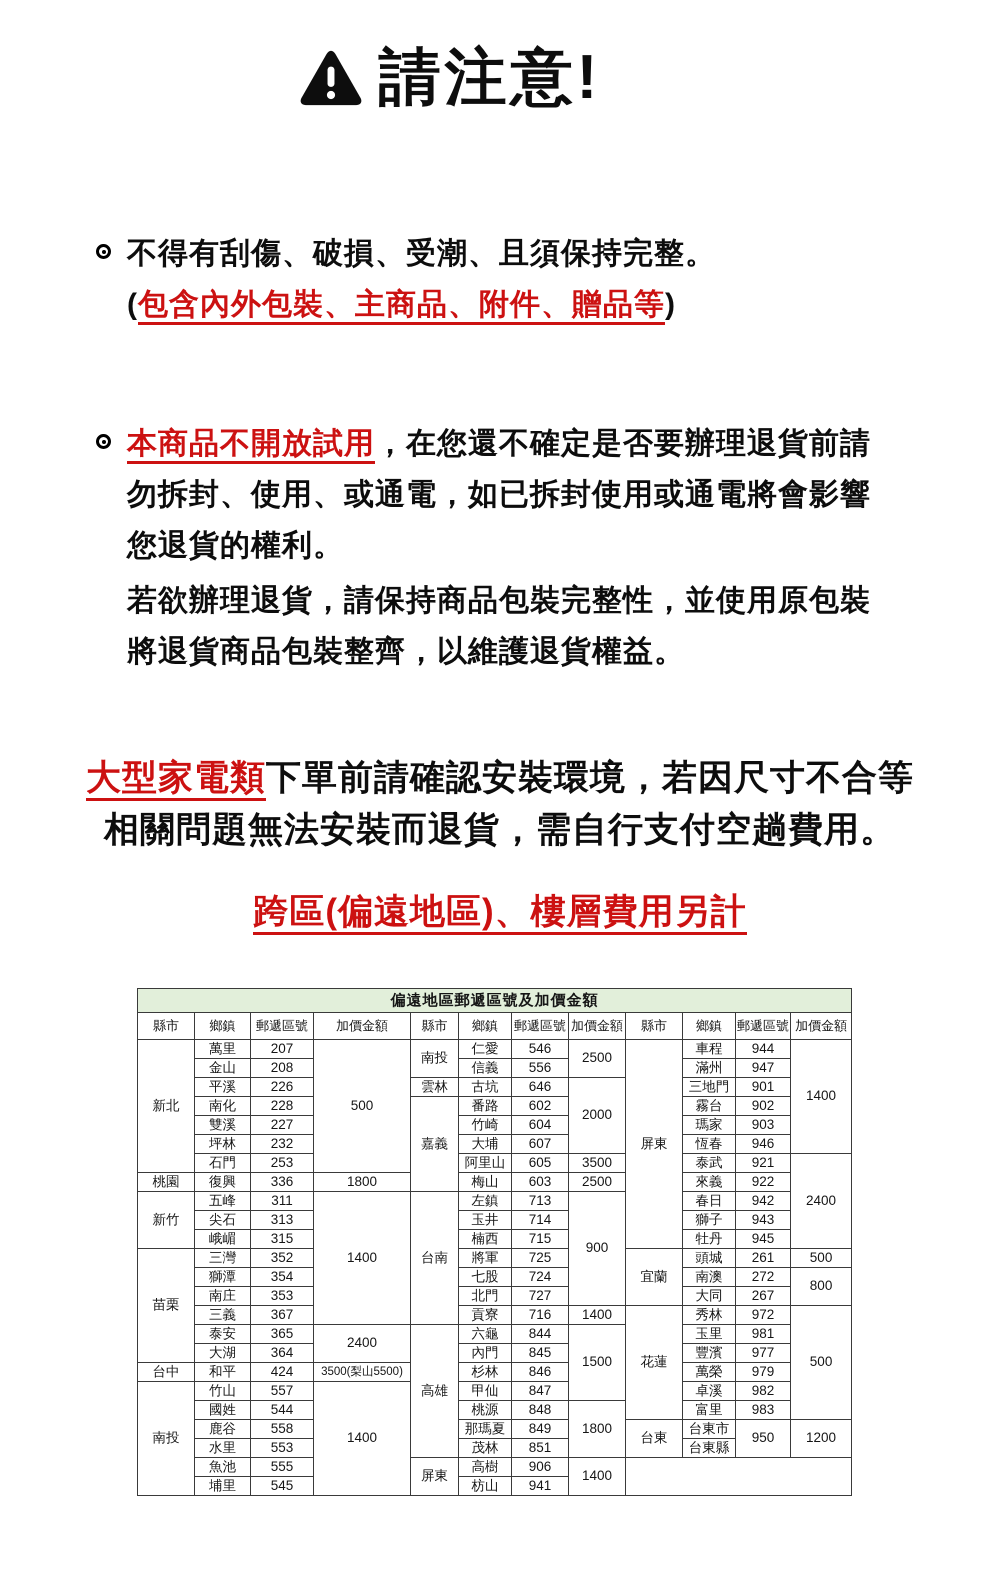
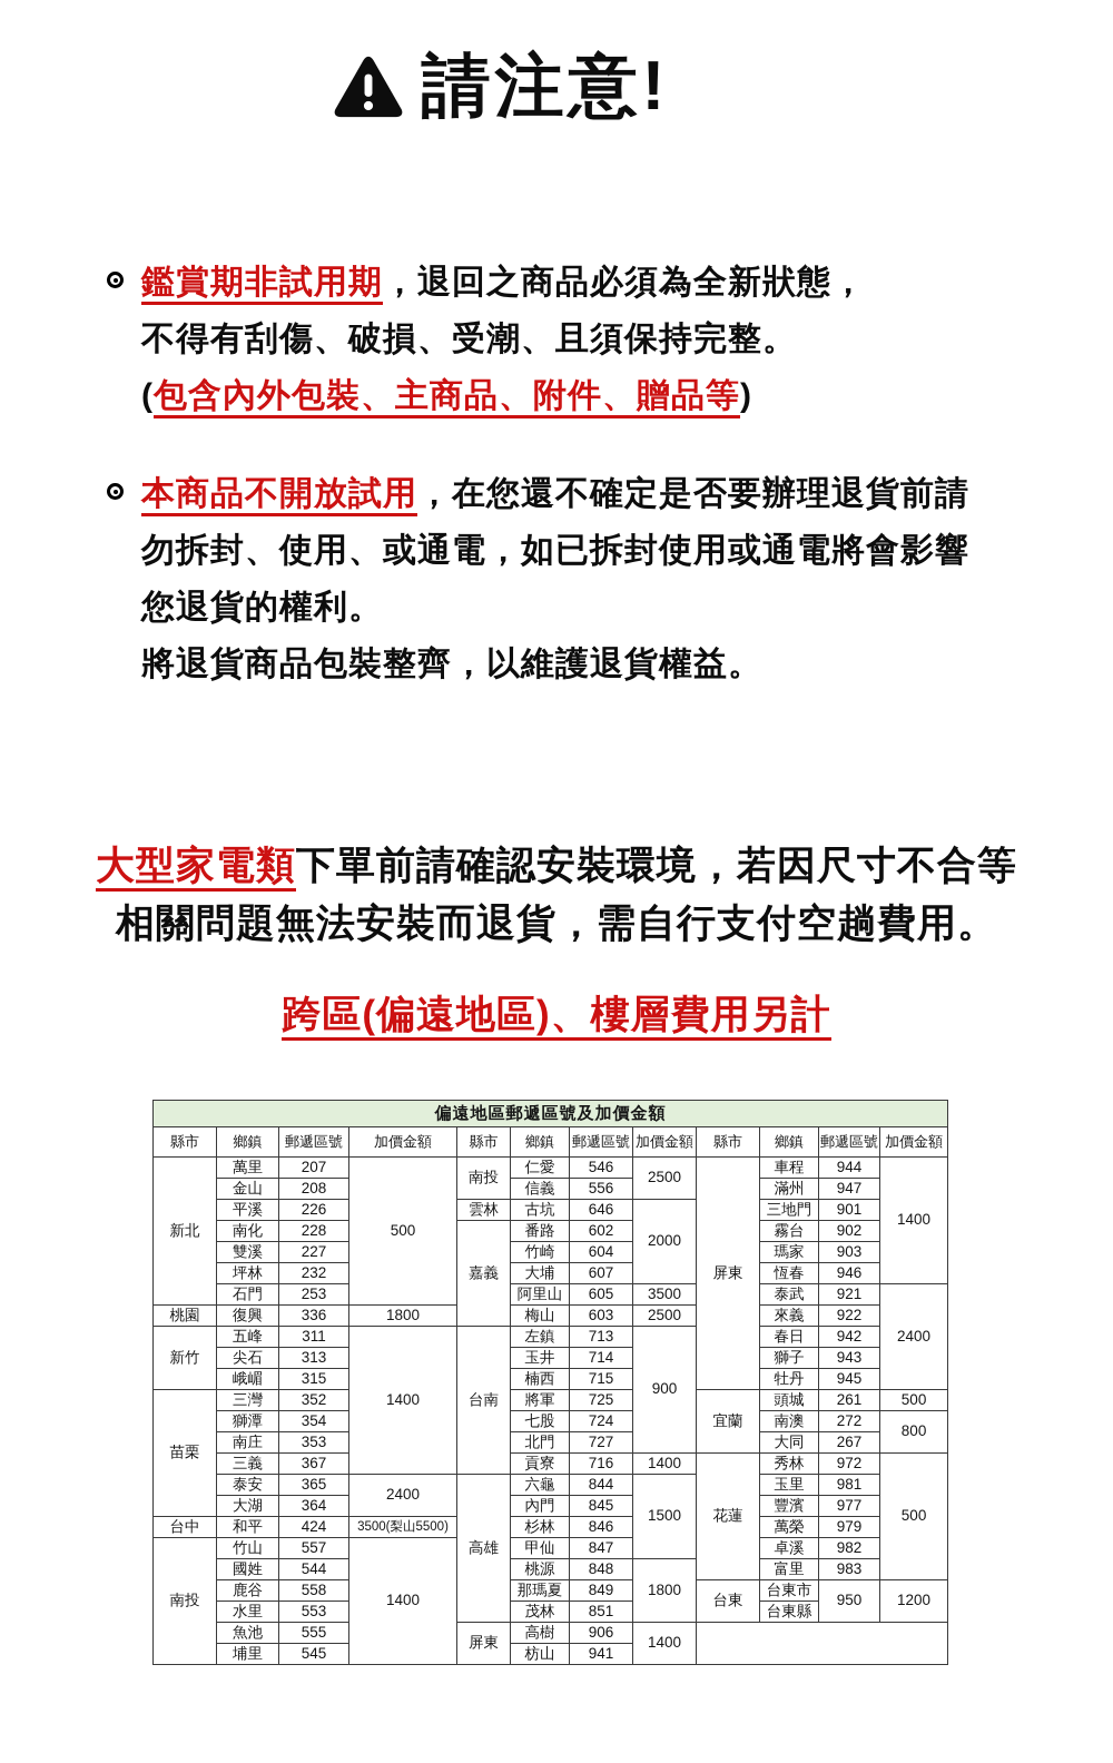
  請注意!
+ 鑑賞期非試用期，退回之商品必須為全新狀態，
  不得有刮傷、破損、受潮、且須保持完整。
  (包含內外包裝、主商品、附件、贈品等)
  本商品不開放試用，在您還不確定是否要辦理退貨前請
  勿拆封、使用、或通電，如已拆封使用或通電將會影響
  您退貨的權利。
- 若欲辦理退貨，請保持商品包裝完整性，並使用原包裝
  將退貨商品包裝整齊，以維護退貨權益。
  大型家電類下單前請確認安裝環境，若因尺寸不合等
  相關問題無法安裝而退貨，需自行支付空趟費用。
  跨區(偏遠地區)、樓層費用另計
  偏遠地區郵遞區號及加價金額
  縣市	鄉鎮	郵遞區號	加價金額	縣市	鄉鎮	郵遞區號	加價金額	縣市	鄉鎮	郵遞區號	加價金額
  新北	萬里	207	500	南投	仁愛	546	2500	屏東	車程	944	1400
  金山	208	信義	556	滿州	947
  平溪	226	雲林	古坑	646	2000	三地門	901
  南化	228	嘉義	番路	602	霧台	902
  雙溪	227	竹崎	604	瑪家	903
  坪林	232	大埔	607	恆春	946
  石門	253	阿里山	605	3500	泰武	921	2400
  桃園	復興	336	1800	梅山	603	2500	來義	922
  新竹	五峰	311	1400	台南	左鎮	713	900	春日	942
  尖石	313	玉井	714	獅子	943
  峨嵋	315	楠西	715	牡丹	945
  苗栗	三灣	352	將軍	725	宜蘭	頭城	261	500
  獅潭	354	七股	724	南澳	272	800
  南庄	353	北門	727	大同	267
  三義	367	貢寮	716	1400	花蓮	秀林	972	500
  泰安	365	2400	高雄	六龜	844	1500	玉里	981
  大湖	364	內門	845	豐濱	977
  台中	和平	424	3500(梨山5500)	杉林	846	萬榮	979
  南投	竹山	557	1400	甲仙	847	卓溪	982
  國姓	544	桃源	848	1800	富里	983
  鹿谷	558	那瑪夏	849	台東	台東市	950	1200
  水里	553	茂林	851	台東縣
  魚池	555	屏東	高樹	906	1400
  埔里	545	枋山	941
